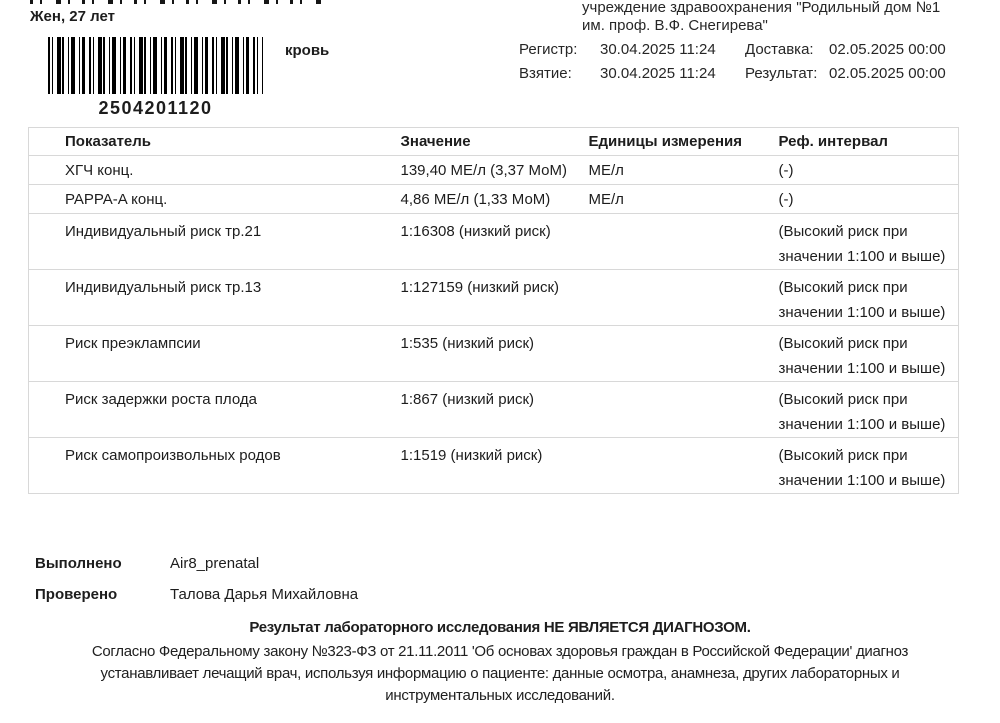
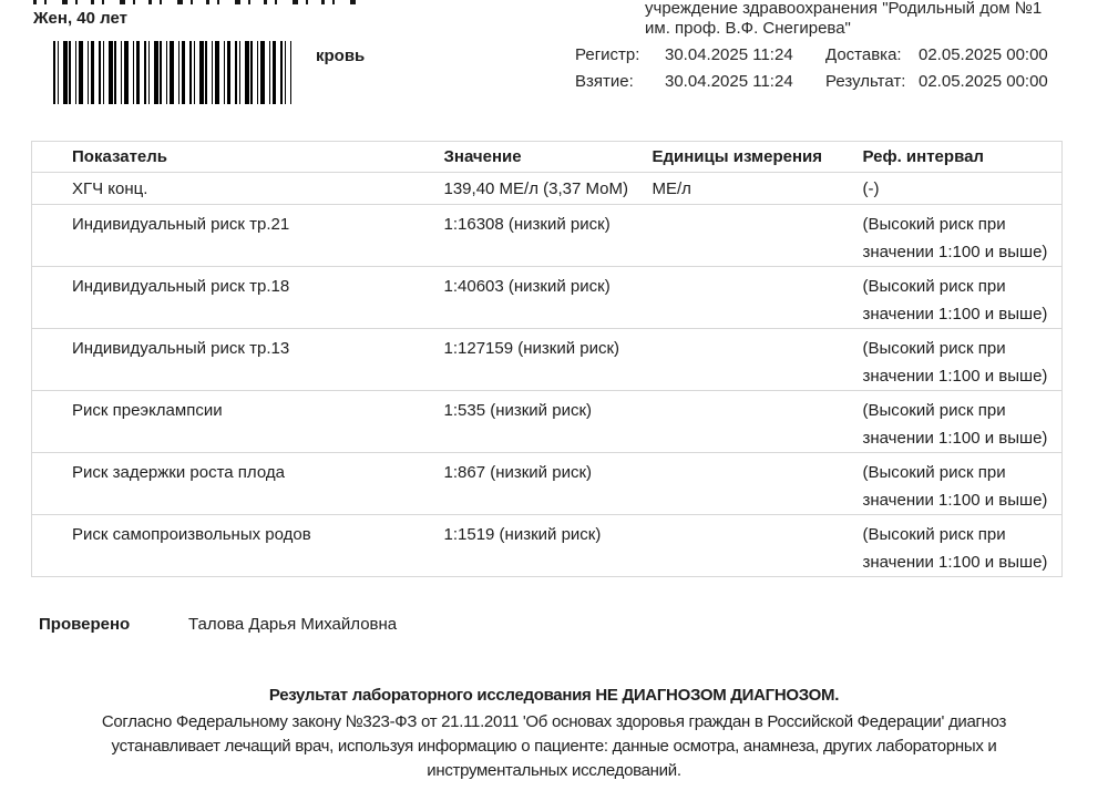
- Жен, 27 лет
+ Жен, 40 лет
- 2504201120
  кровь
  учреждение здравоохранения "Родильный дом №1
  им. проф. В.Ф. Снегирева"
  Регистр:
  30.04.2025 11:24
  Доставка:
  02.05.2025 00:00
  Взятие:
  30.04.2025 11:24
  Результат:
  02.05.2025 00:00
  Показатель	Значение	Единицы измерения	Реф. интервал
  ХГЧ конц.	139,40 МЕ/л (3,37 МоМ)	МЕ/л	(-)
- PAPPA-A конц.	4,86 МЕ/л (1,33 МоМ)	МЕ/л	(-)
  Индивидуальный риск тр.21	1:16308 (низкий риск)		(Высокий риск при значении 1:100 и выше)
+ Индивидуальный риск тр.18	1:40603 (низкий риск)		(Высокий риск при значении 1:100 и выше)
  Индивидуальный риск тр.13	1:127159 (низкий риск)		(Высокий риск при значении 1:100 и выше)
  Риск преэклампсии	1:535 (низкий риск)		(Высокий риск при значении 1:100 и выше)
  Риск задержки роста плода	1:867 (низкий риск)		(Высокий риск при значении 1:100 и выше)
  Риск самопроизвольных родов	1:1519 (низкий риск)		(Высокий риск при значении 1:100 и выше)
- Выполнено
- Air8_prenatal
  Проверено
  Талова Дарья Михайловна
- Результат лабораторного исследования НЕ ЯВЛЯЕТСЯ ДИАГНОЗОМ.
+ Результат лабораторного исследования НЕ ДИАГНОЗОМ ДИАГНОЗОМ.
  Согласно Федеральному закону №323-ФЗ от 21.11.2011 'Об основах здоровья граждан в Российской Федерации' диагноз устанавливает лечащий врач, используя информацию о пациенте: данные осмотра, анамнеза, других лабораторных и инструментальных исследований.
